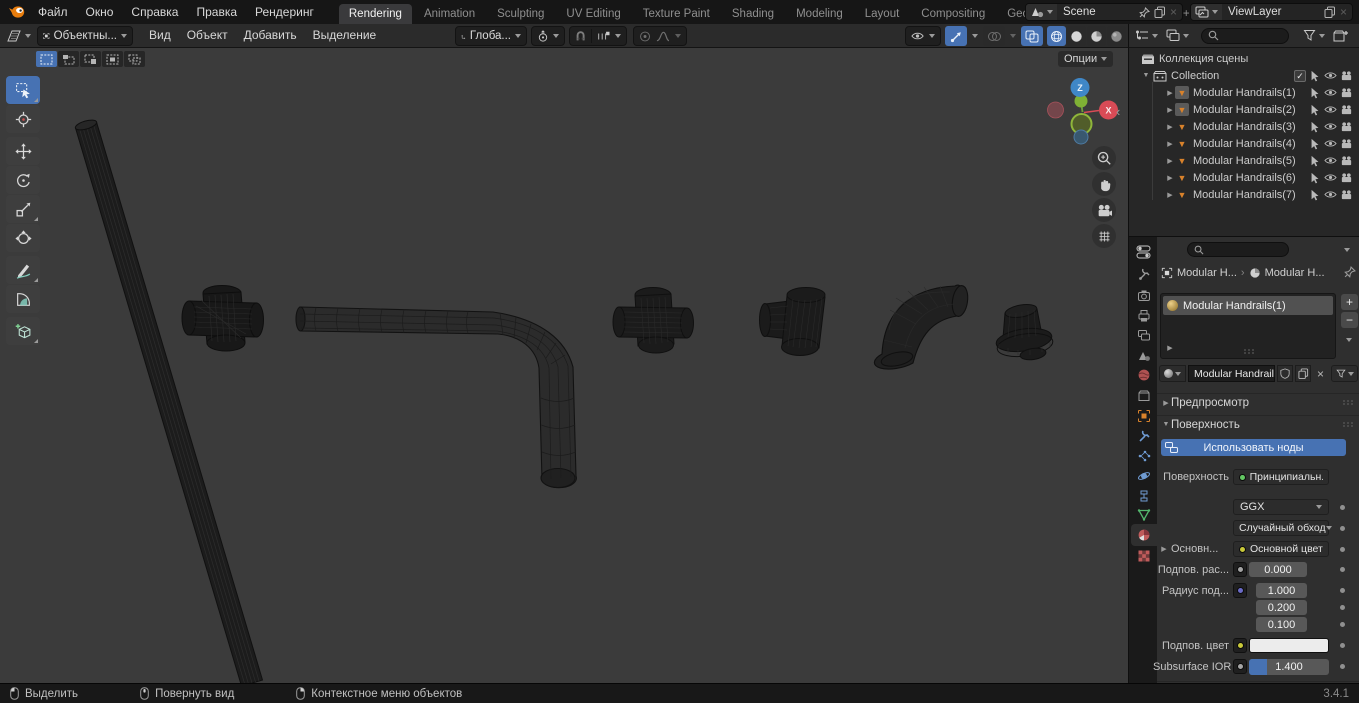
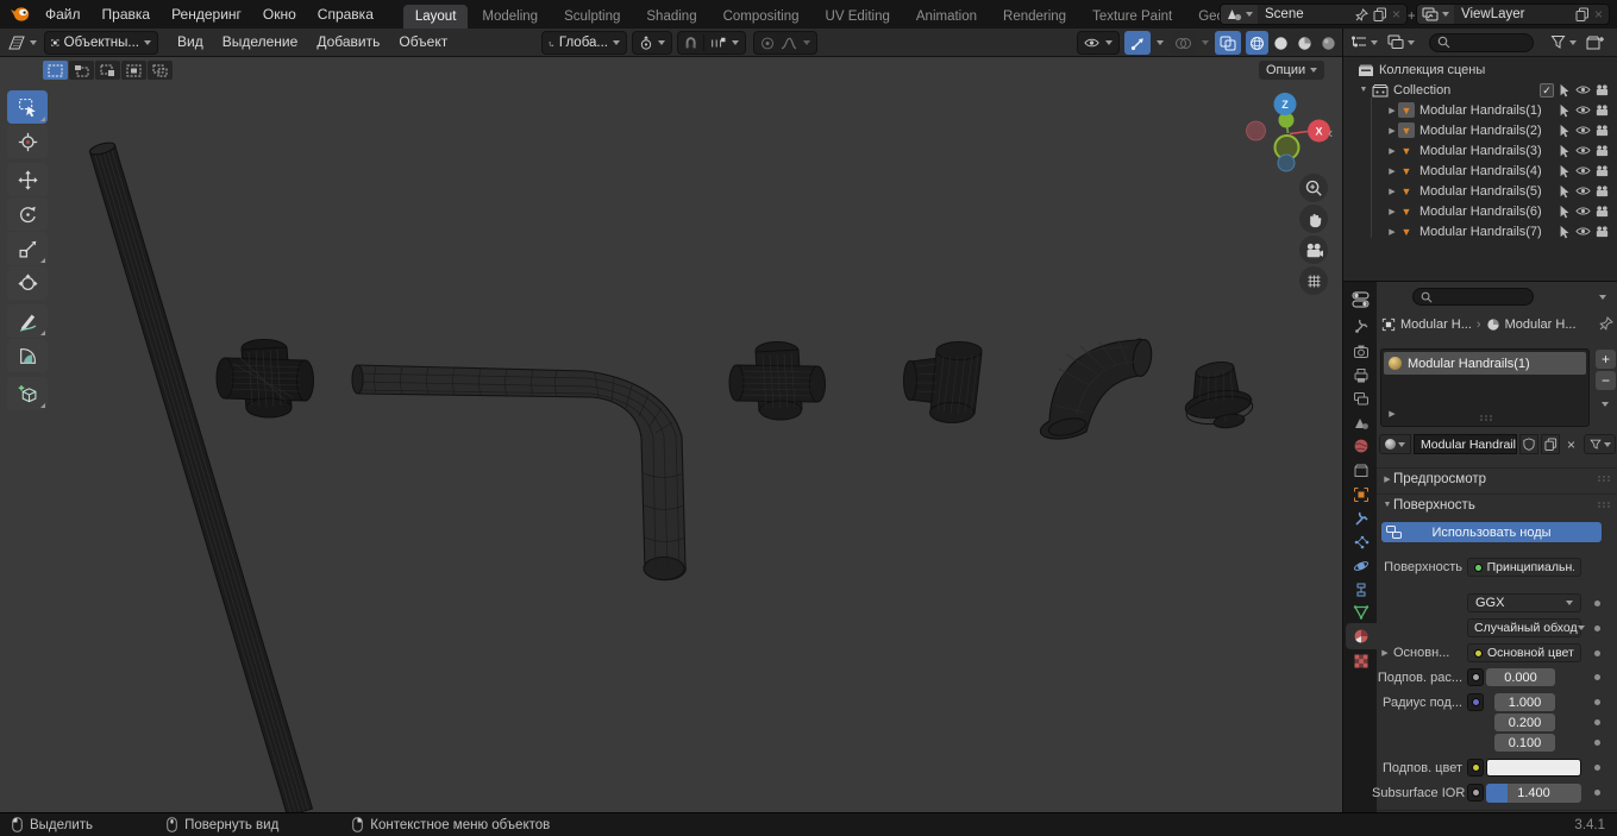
  Файл
- Окно
+ Правка
- Справка
+ Рендеринг
- Правка
+ Окно
- Рендеринг
+ Справка
- Rendering
+ Layout
- Animation
+ Modeling
  Sculpting
- UV Editing
+ Shading
- Texture Paint
+ Compositing
- Shading
+ UV Editing
- Modeling
+ Animation
- Layout
+ Rendering
- Compositing
+ Texture Paint
  +
  Scene
  ×
  ViewLayer
  ×
  Объектны...
  Вид
- Объект
+ Выделение
  Добавить
- Выделение
+ Объект
  Глоба...
  Опции
  Z
  X
  ‹
  Коллекция сцены
  Collection
  ✓
  ▼
  Modular Handrails(1)
  ▼
  Modular Handrails(2)
  ▼
  Modular Handrails(3)
  ▼
  Modular Handrails(4)
  ▼
  Modular Handrails(5)
  ▼
  Modular Handrails(6)
  ▼
  Modular Handrails(7)
  Modular H...
  ›
  Modular H...
  Modular Handrails(1)
  +
  −
  Modular Handrail
  ×
  Предпросмотр
  Поверхность
  Использовать ноды
  Поверхность
  Принципиальн.
  GGX
  Случайный обход
  Основн...
  Основной цвет
  Подпов. рас...
  0.000
  Радиус под...
  1.000
  0.200
  0.100
  Подпов. цвет
  Subsurface IOR
  1.400
  Выделить
  Повернуть вид
  Контекстное меню объектов
  3.4.1
